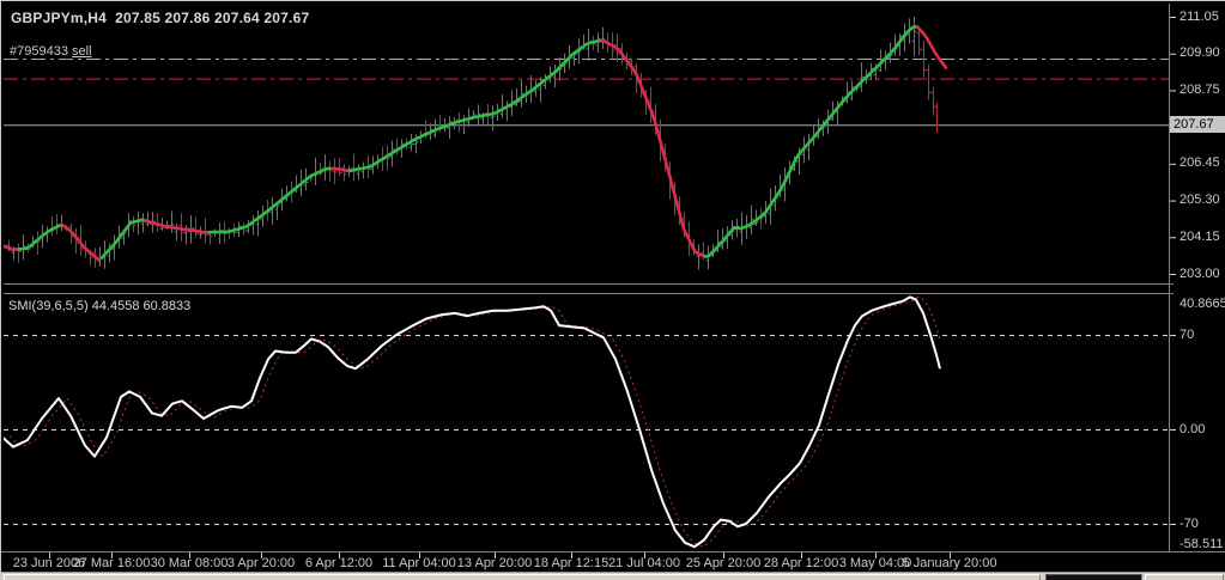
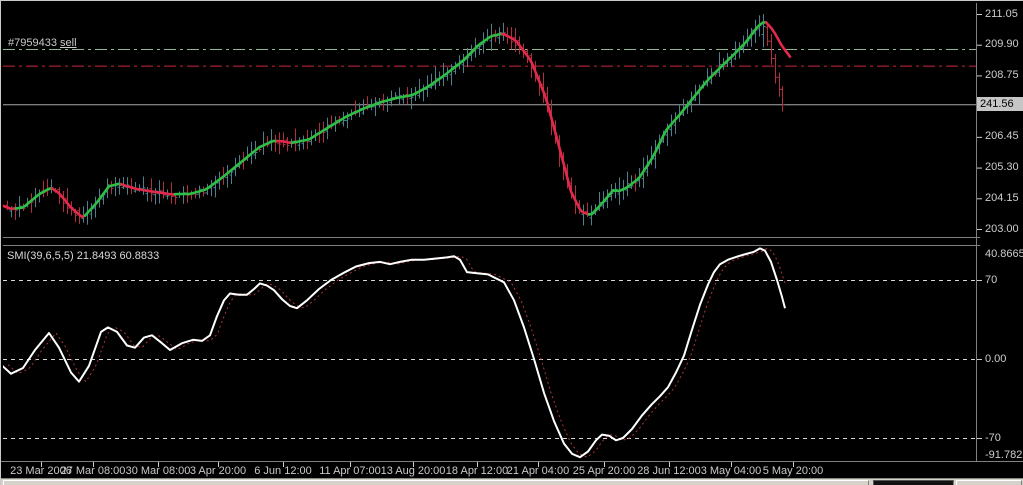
- GBPJPYm,H4 207.85 207.86 207.64 207.67
  #7959433 sell
- SMI(39,6,5,5) 44.4558 60.8833
+ SMI(39,6,5,5) 21.8493 60.8833
  211.05
  209.90
  208.75
  206.45
  205.30
  204.15
  203.00
  40.8665
  70
  0.00
  -70
- -58.511
+ -91.782
- 23 Jun 2006
+ 23 Mar 2006
- 27 Mar 16:00
+ 27 Mar 08:00
  30 Mar 08:00
  3 Apr 20:00
- 6 Apr 12:00
+ 6 Jun 12:00
- 11 Apr 04:00
+ 11 Apr 07:00
- 13 Apr 20:00
+ 13 Aug 20:00
- 18 Apr 12:15
+ 18 Apr 12:00
- 21 Jul 04:00
+ 21 Apr 04:00
  25 Apr 20:00
- 28 Apr 12:00
+ 28 Jun 12:00
  3 May 04:00
- 5 January 20:00
+ 5 May 20:00
- 207.67
+ 241.56
